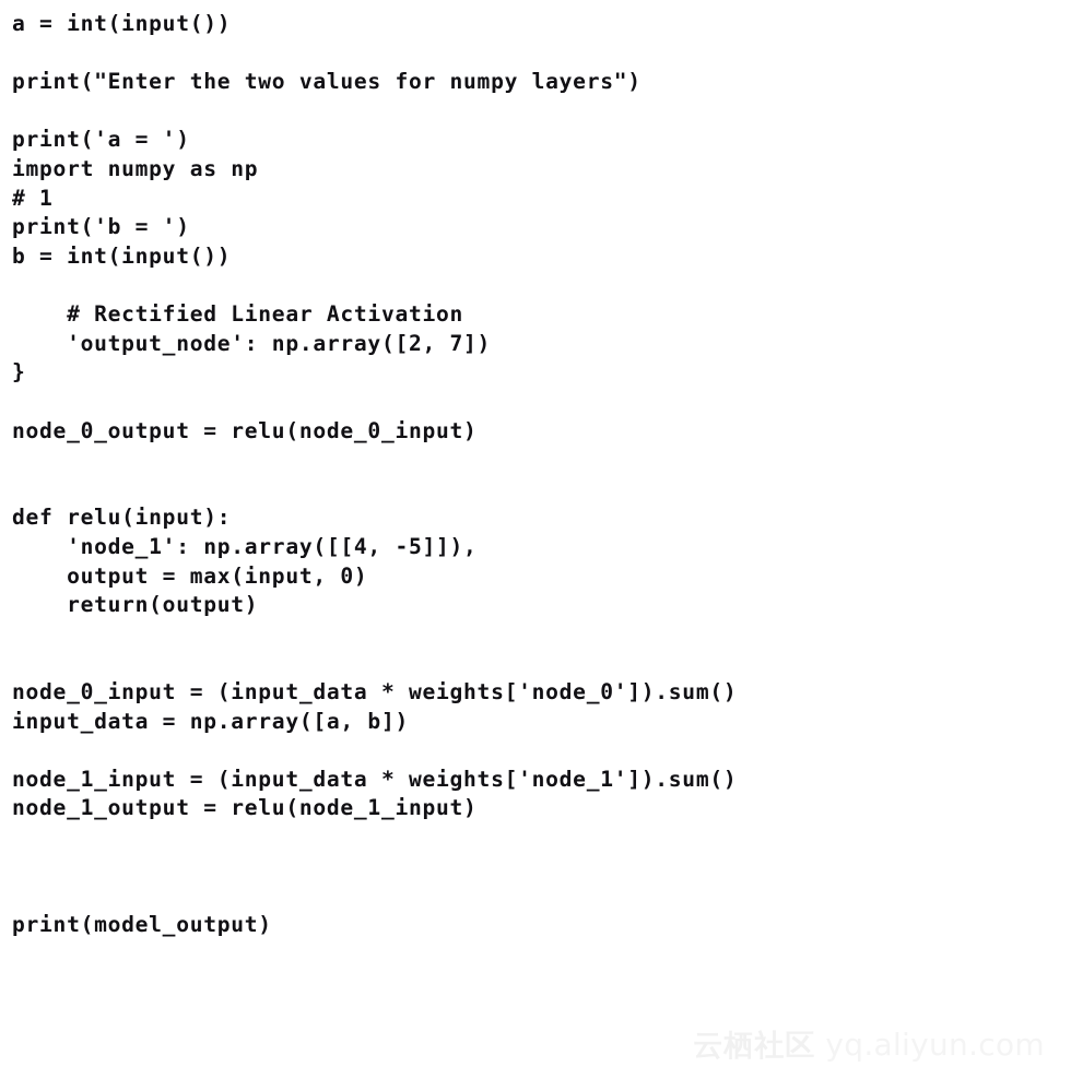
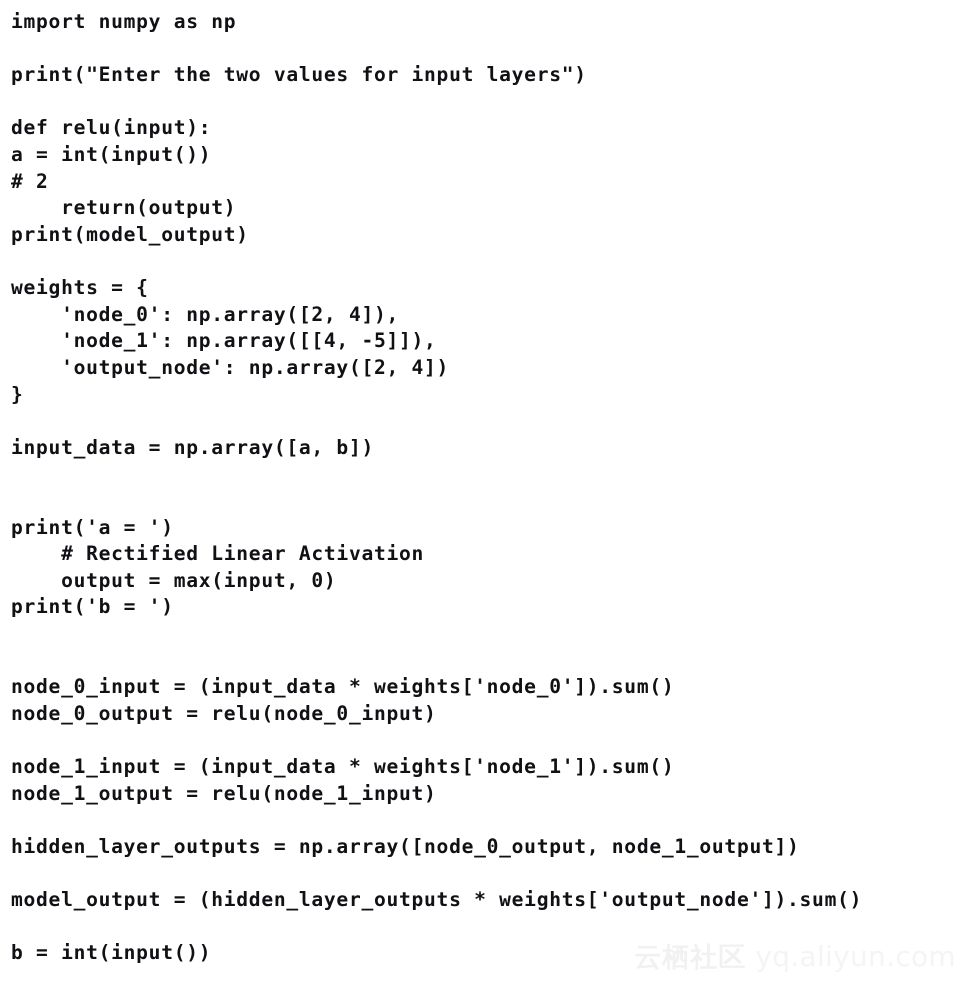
- a = int(input())
+ import numpy as np
- print("Enter the two values for numpy layers")
+ print("Enter the two values for input layers")
- print('a = ')
+ def relu(input):
- import numpy as np
+ a = int(input())
- # 1
+ # 2
- print('b = ')
+ return(output)
- b = int(input())
+ print(model_output)
+ weights = {
+ 'node_0': np.array([2, 4]),
- # Rectified Linear Activation
+ 'node_1': np.array([[4, -5]]),
- 'output_node': np.array([2, 7])
+ 'output_node': np.array([2, 4])
  }
- node_0_output = relu(node_0_input)
+ input_data = np.array([a, b])
- def relu(input):
+ print('a = ')
- 'node_1': np.array([[4, -5]]),
+ # Rectified Linear Activation
  output = max(input, 0)
- return(output)
+ print('b = ')
  node_0_input = (input_data * weights['node_0']).sum()
- input_data = np.array([a, b])
+ node_0_output = relu(node_0_input)
  node_1_input = (input_data * weights['node_1']).sum()
  node_1_output = relu(node_1_input)
+ hidden_layer_outputs = np.array([node_0_output, node_1_output])
+ model_output = (hidden_layer_outputs * weights['output_node']).sum()
- print(model_output)
+ b = int(input())
